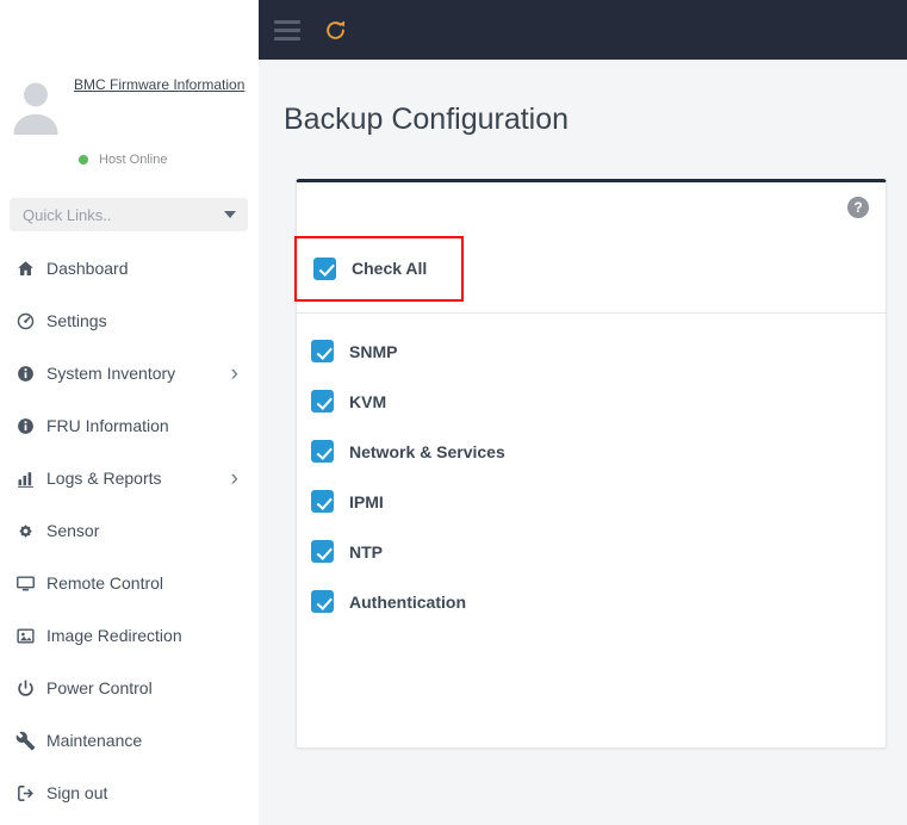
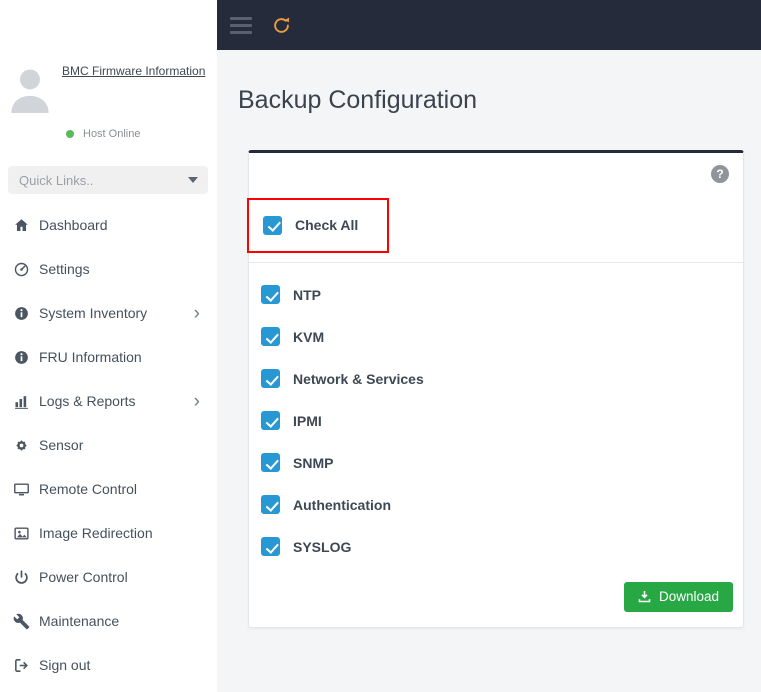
  BMC Firmware Information
  Host Online
  Quick Links..
  Dashboard
  Settings
  System Inventory
  FRU Information
  Logs & Reports
  Sensor
  Remote Control
  Image Redirection
  Power Control
  Maintenance
  Sign out
  Backup Configuration
  Check All
- SNMP
+ NTP
  KVM
  Network & Services
  IPMI
- NTP
+ SNMP
  Authentication
+ SYSLOG
+ Download
